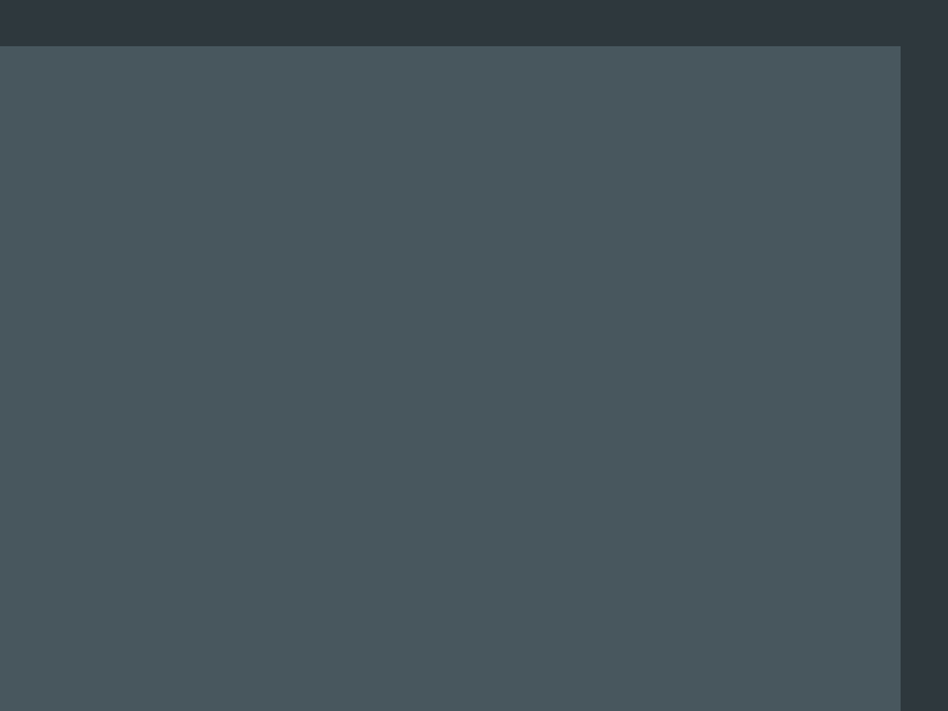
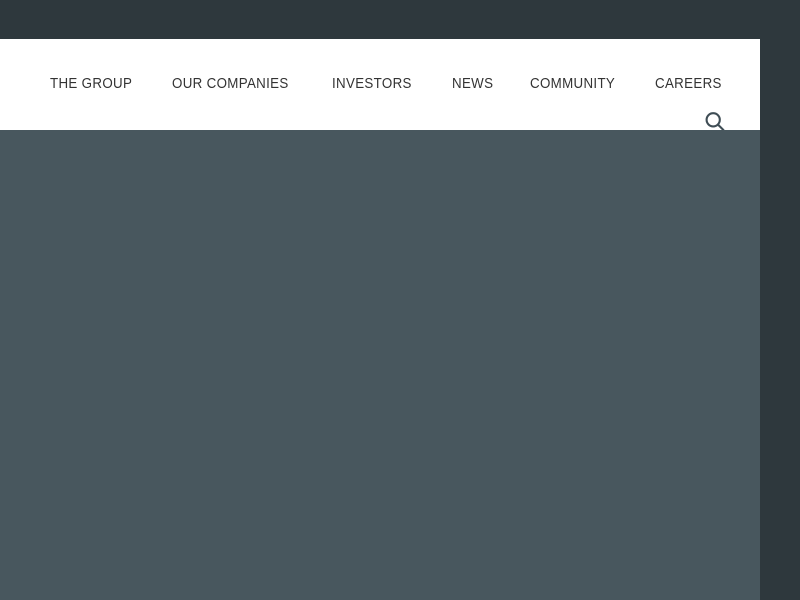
+ THE GROUP
+ OUR COMPANIES
+ INVESTORS
+ NEWS
+ COMMUNITY
+ CAREERS
